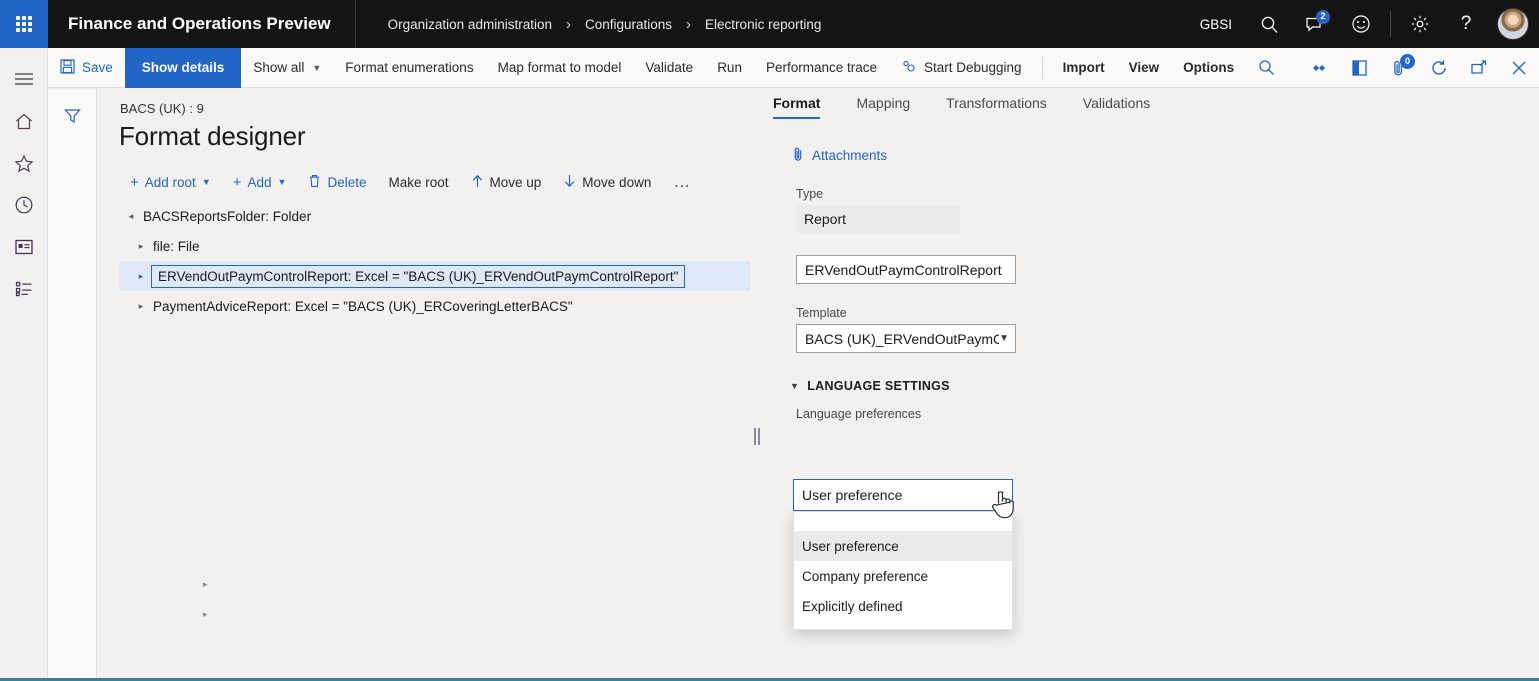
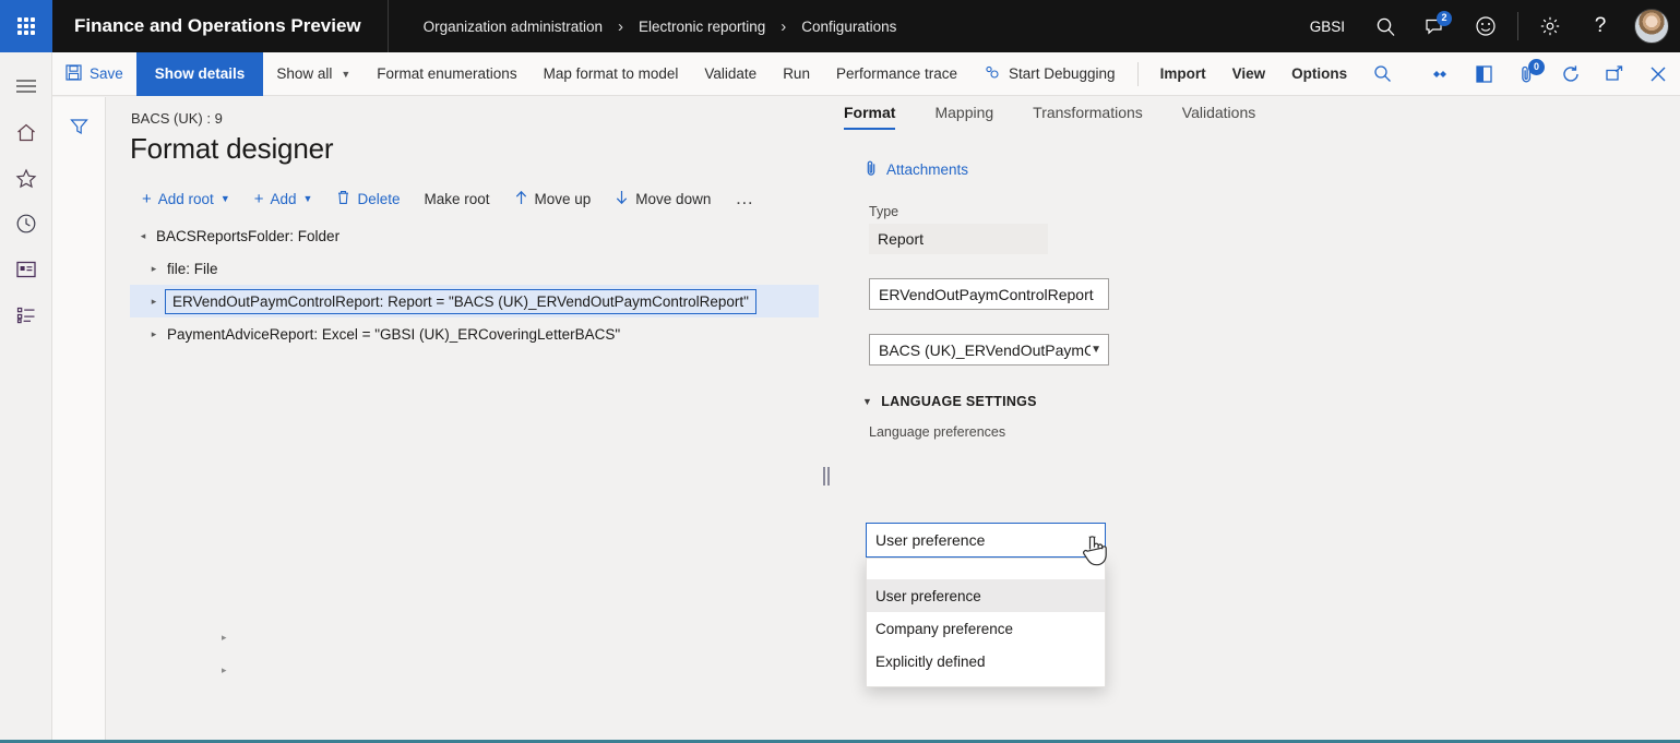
  Finance and Operations Preview
  Organization administration
  ›
- Configurations
+ Electronic reporting
  ›
- Electronic reporting
+ Configurations
  GBSI
  2
  ?
  Save
  Show details
  Show all
  ▼
  Format enumerations
  Map format to model
  Validate
  Run
  Performance trace
  Start Debugging
  Import
  View
  Options
  0
  BACS (UK) : 9
  Format designer
  +
  Add root
  ▼
  +
  Add
  ▼
  Delete
  Make root
  Move up
  Move down
  …
  ◂
  BACSReportsFolder: Folder
  ▸
  file: File
  ▸
- ERVendOutPaymControlReport: Excel = "BACS (UK)_ERVendOutPaymControlReport"
+ ERVendOutPaymControlReport: Report = "BACS (UK)_ERVendOutPaymControlReport"
  ▸
- PaymentAdviceReport: Excel = "BACS (UK)_ERCoveringLetterBACS"
+ PaymentAdviceReport: Excel = "GBSI (UK)_ERCoveringLetterBACS"
  Format
  Mapping
  Transformations
  Validations
  Attachments
  Type
  Report
  ERVendOutPaymControlReport
- Template
  BACS (UK)_ERVendOutPaymC
  ▼
  ▼
  LANGUAGE SETTINGS
  Language preferences
  ▸
  ▸
  User preference
  User preference
  Company preference
  Explicitly defined
